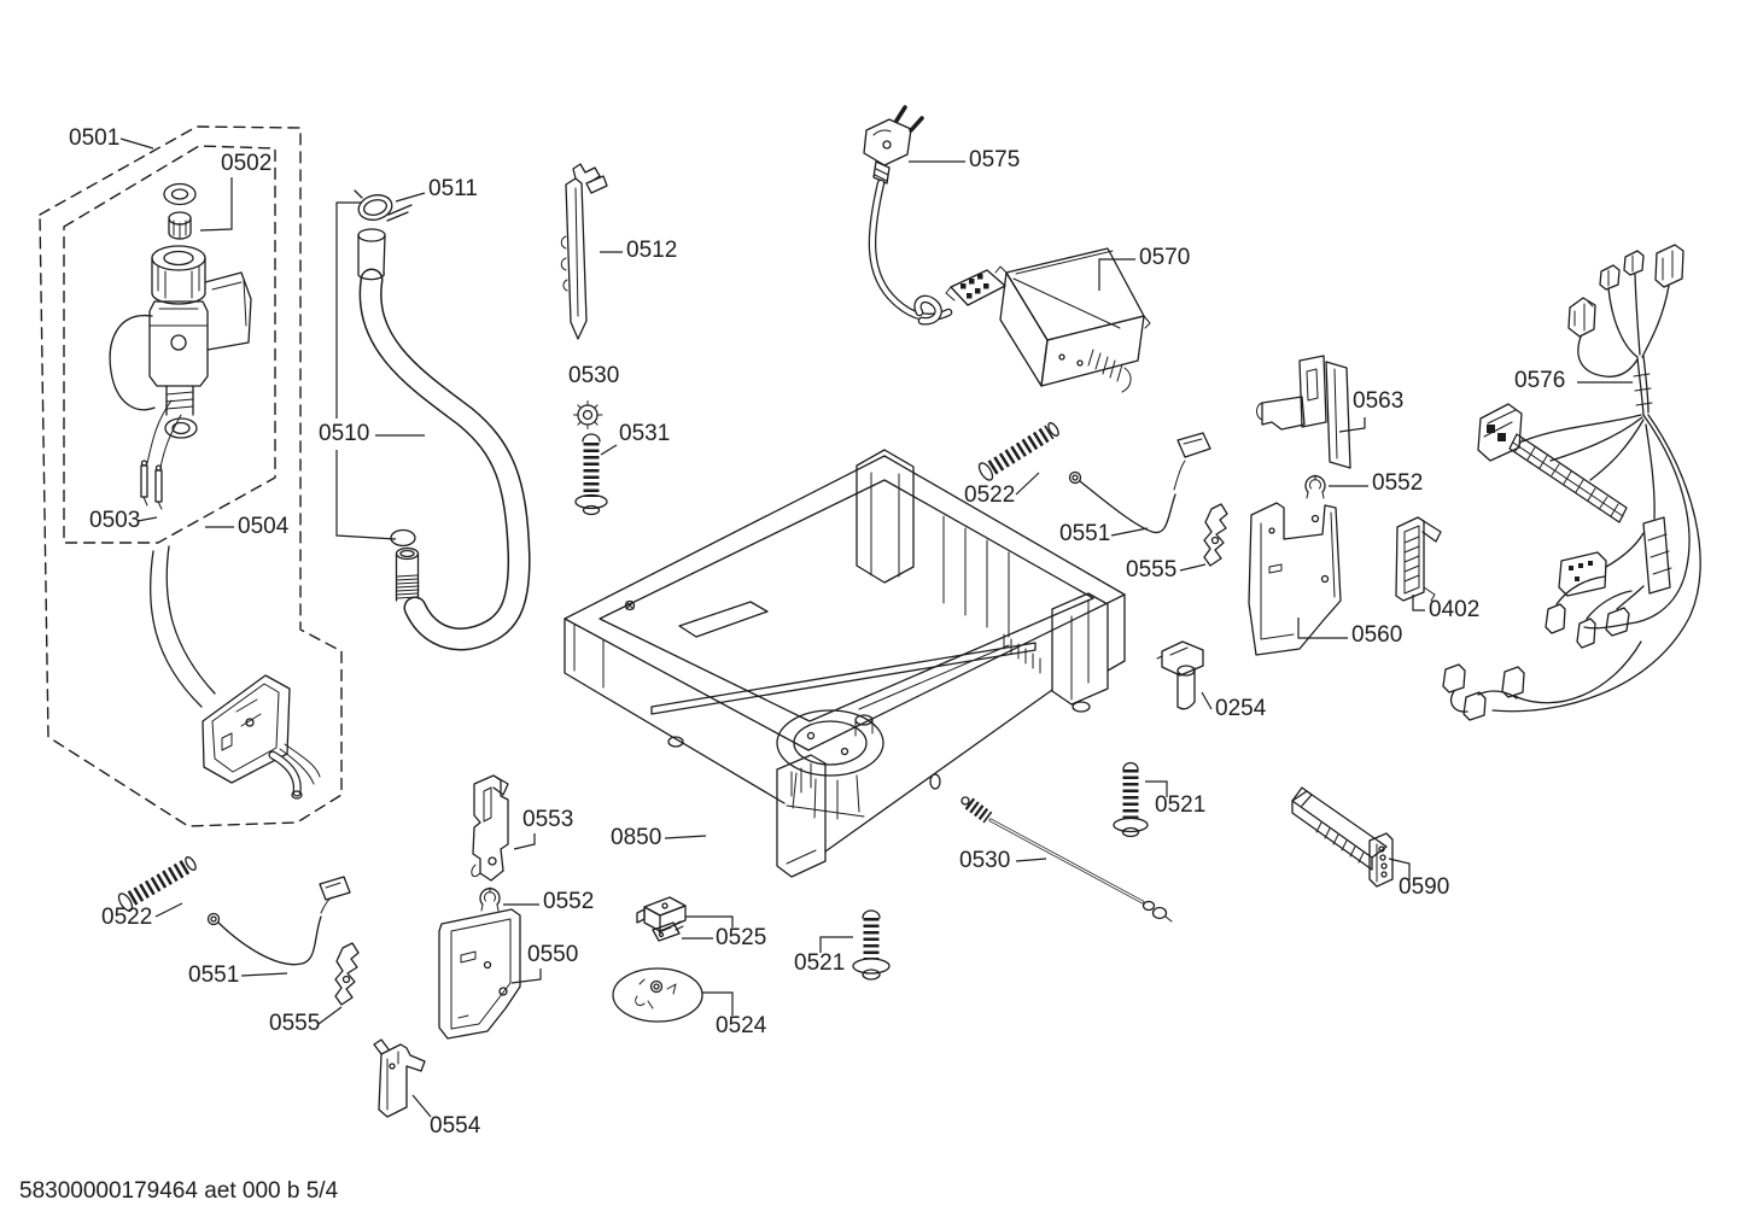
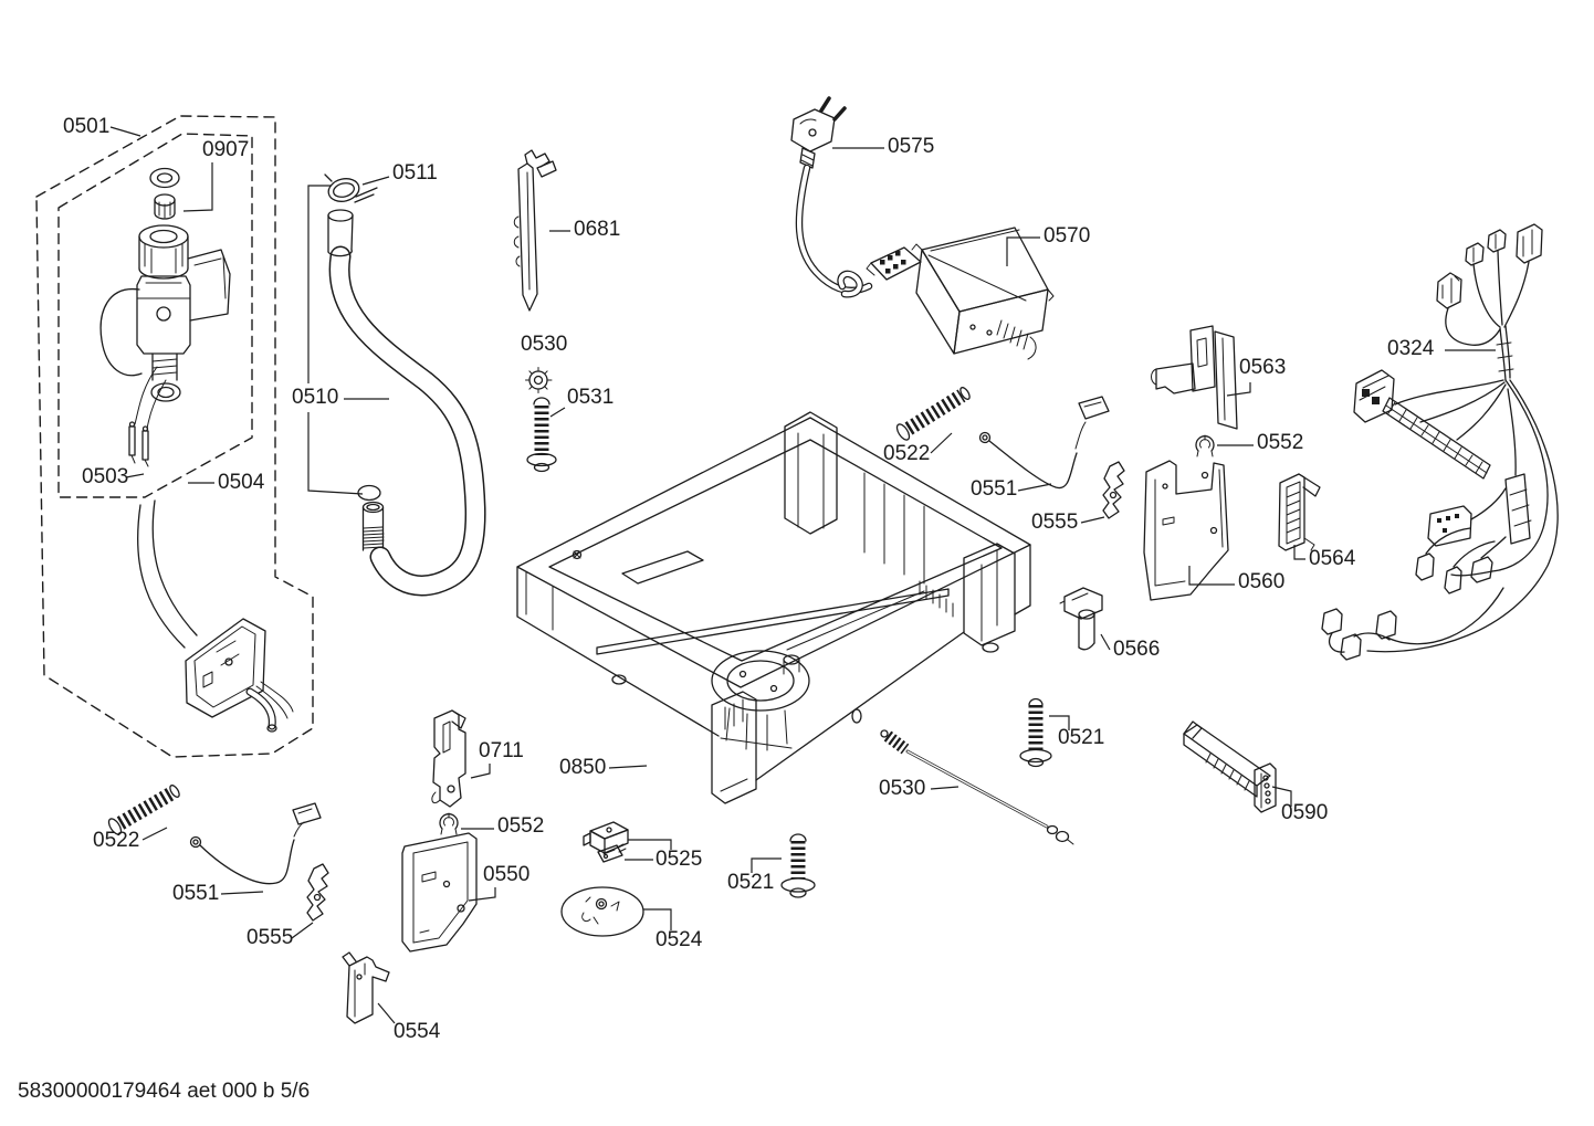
  0501
- 0502
+ 0907
  0511
- 0512
+ 0681
  0575
  0570
  0530
  0531
  0510
  0503
  0504
  0522
  0551
  0555
  0563
  0552
- 0402
+ 0564
  0560
- 0254
+ 0566
- 0576
+ 0324
  0521
  0530
  0590
- 0553
+ 0711
  0850
  0552
  0522
  0550
  0551
  0525
  0555
  0524
  0521
  0554
- 58300000179464 aet 000 b 5/4
+ 58300000179464 aet 000 b 5/6
